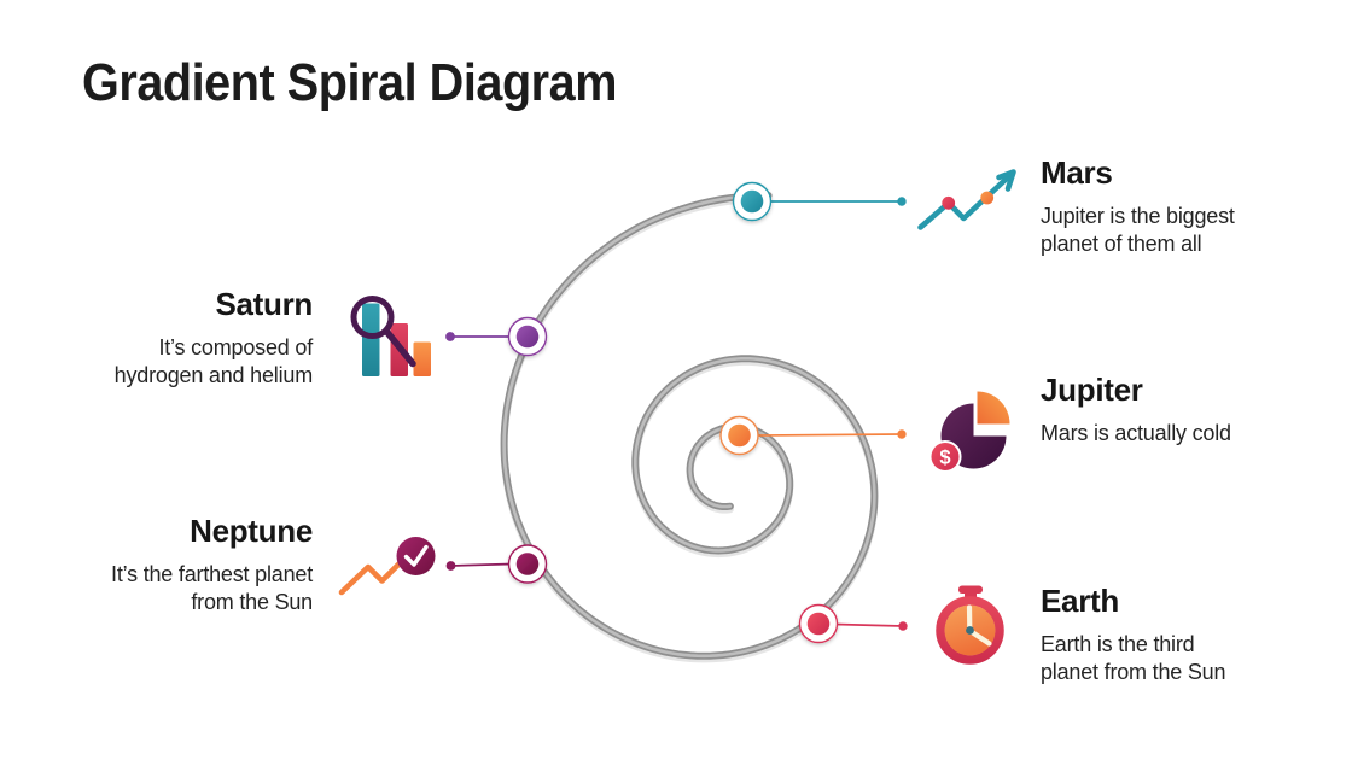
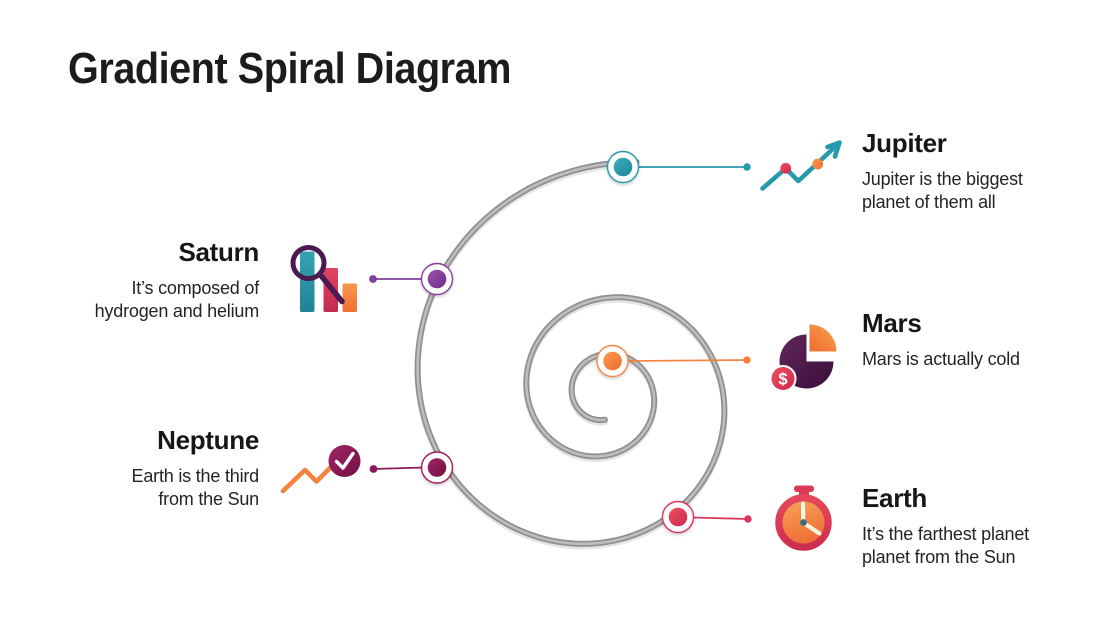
  Gradient Spiral Diagram
  $
- Mars
+ Jupiter
  Jupiter is the biggest
  planet of them all
  Saturn
  It’s composed of
  hydrogen and helium
- Jupiter
+ Mars
  Mars is actually cold
  Neptune
- It’s the farthest planet
+ Earth is the third
  from the Sun
  Earth
- Earth is the third
+ It’s the farthest planet
  planet from the Sun
